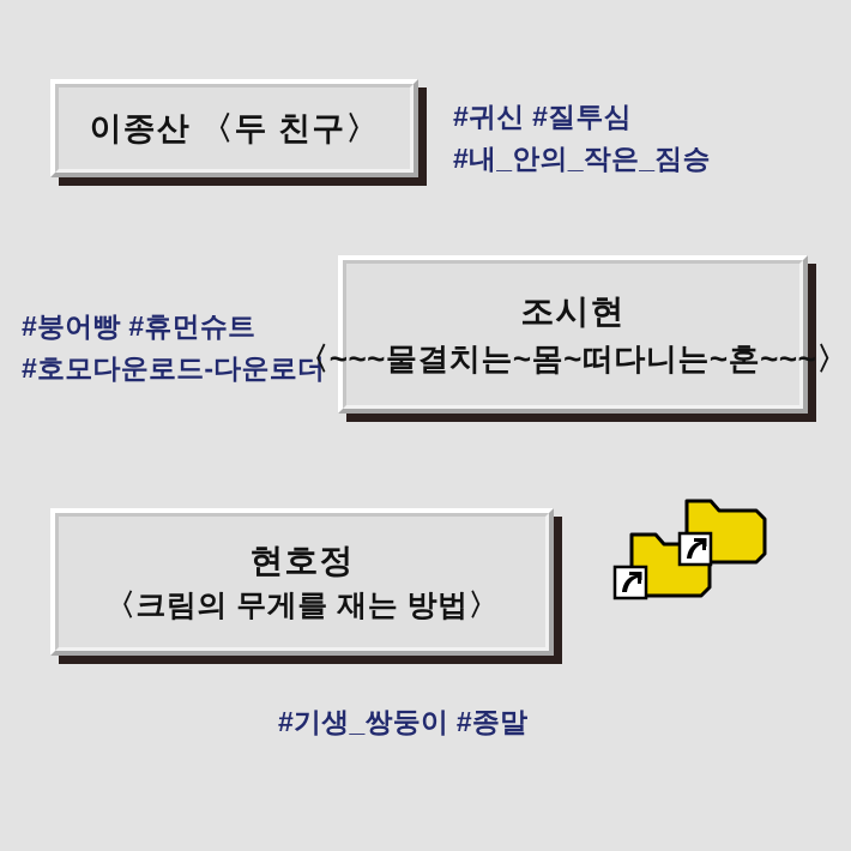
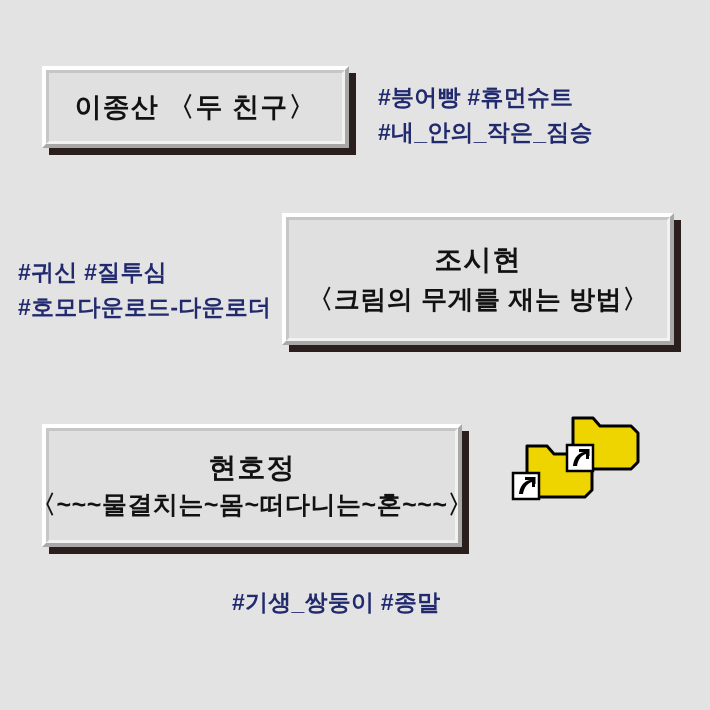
  이종산 〈두 친구〉
- #귀신 #질투심
+ #붕어빵 #휴먼슈트
  #내_안의_작은_짐승
- #붕어빵 #휴먼슈트
+ #귀신 #질투심
  #호모다운로드-다운로더
  조시현
- 〈~~~물결치는~몸~떠다니는~혼~~~〉
+ 〈크림의 무게를 재는 방법〉
  현호정
- 〈크림의 무게를 재는 방법〉
+ 〈~~~물결치는~몸~떠다니는~혼~~~〉
  #기생_쌍둥이 #종말
